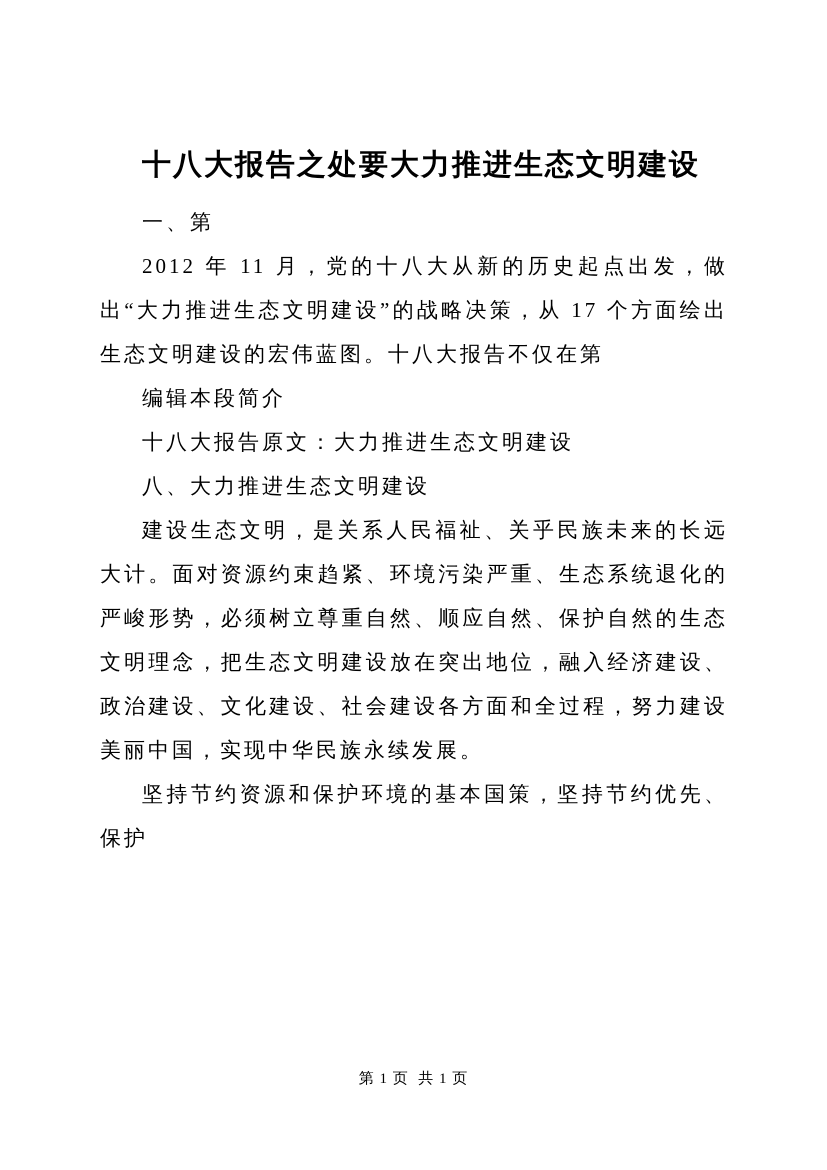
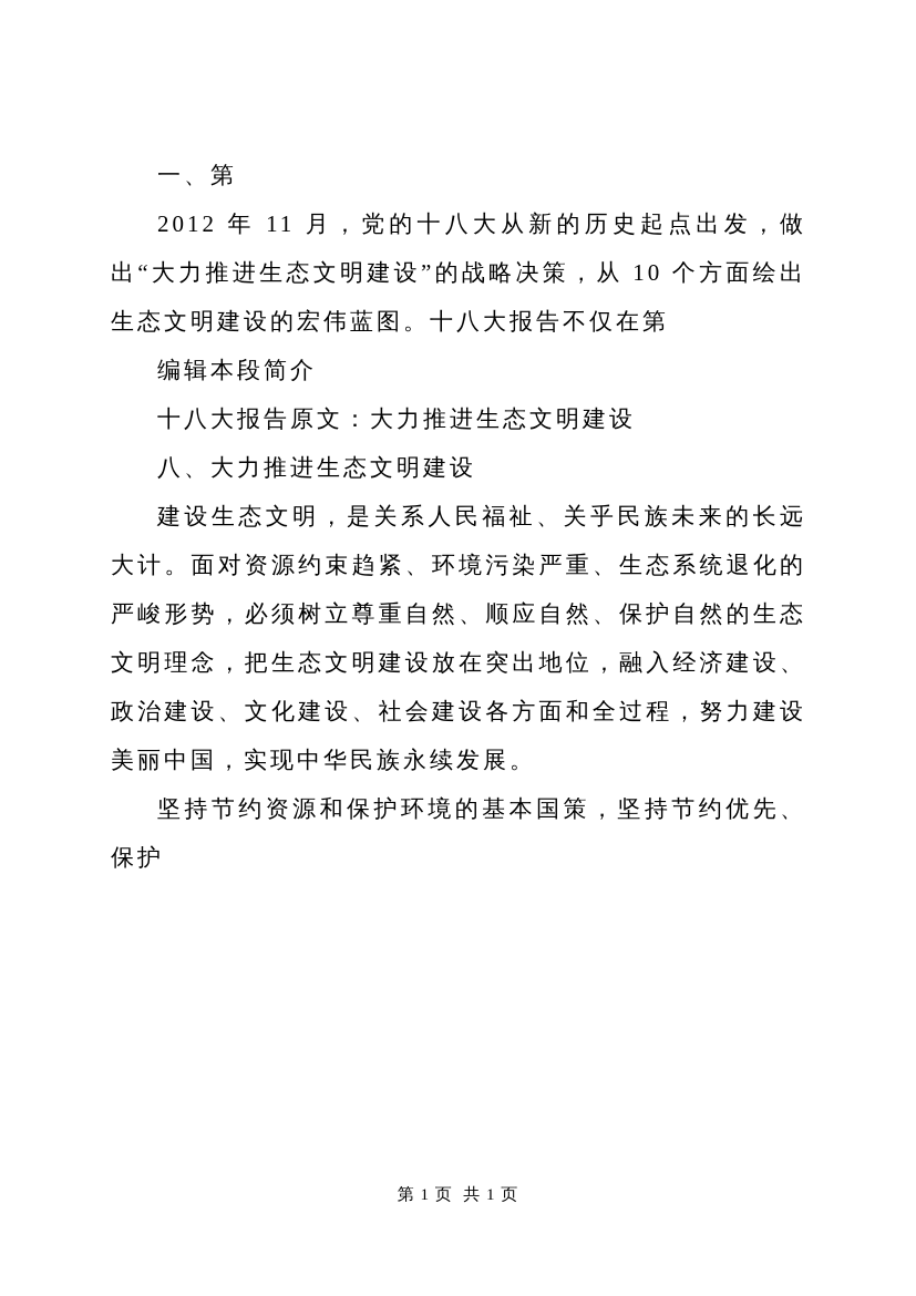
- 十八大报告之处要大力推进生态文明建设
  一、第
- 2012 年 11 月，党的十八大从新的历史起点出发，做出“大力推进生态文明建设”的战略决策，从 17 个方面绘出生态文明建设的宏伟蓝图。十八大报告不仅在第
+ 2012 年 11 月，党的十八大从新的历史起点出发，做出“大力推进生态文明建设”的战略决策，从 10 个方面绘出生态文明建设的宏伟蓝图。十八大报告不仅在第
  编辑本段简介
  十八大报告原文：大力推进生态文明建设
  八、大力推进生态文明建设
  建设生态文明，是关系人民福祉、关乎民族未来的长远大计。面对资源约束趋紧、环境污染严重、生态系统退化的严峻形势，必须树立尊重自然、顺应自然、保护自然的生态文明理念，把生态文明建设放在突出地位，融入经济建设、政治建设、文化建设、社会建设各方面和全过程，努力建设美丽中国，实现中华民族永续发展。
  坚持节约资源和保护环境的基本国策，坚持节约优先、保护
  第 1 页 共 1 页
